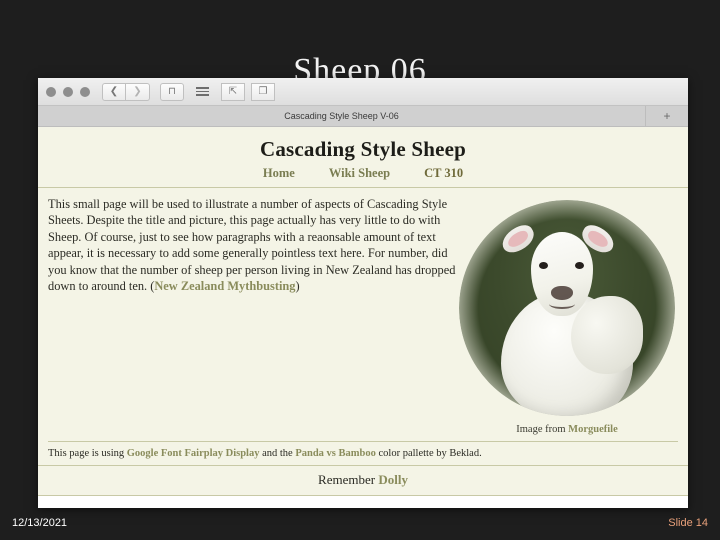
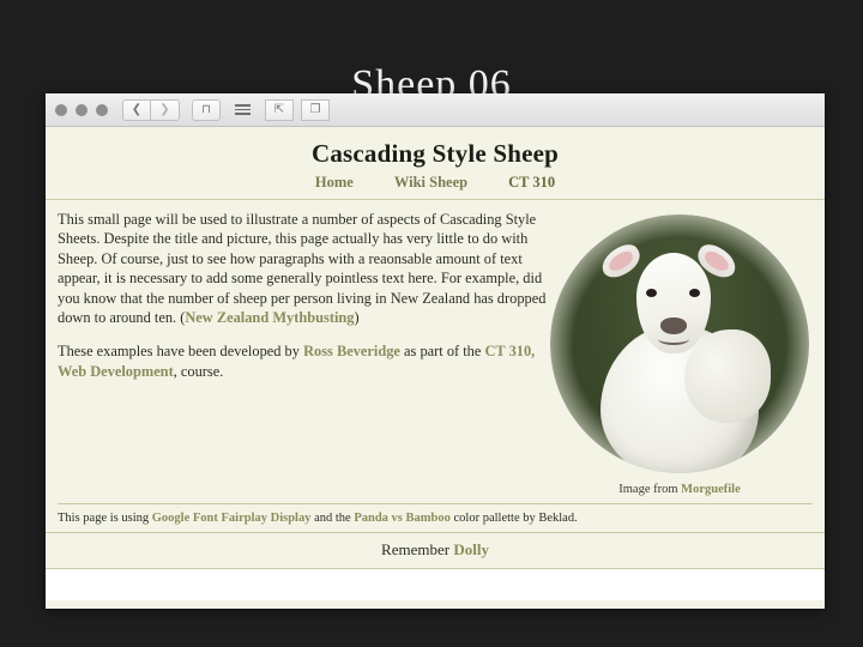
  Sheep 06
  ❮
  ❯
  ⊓
  ⇱
  ❐
- Cascading Style Sheep V-06
- +
  Cascading Style Sheep
  Home
  Wiki Sheep
  CT 310
- This small page will be used to illustrate a number of aspects of Cascading Style Sheets. Despite the title and picture, this page actually has very little to do with Sheep. Of course, just to see how paragraphs with a reaonsable amount of text appear, it is necessary to add some generally pointless text here. For number, did you know that the number of sheep per person living in New Zealand has dropped down to around ten. (New Zealand Mythbusting)
+ This small page will be used to illustrate a number of aspects of Cascading Style Sheets. Despite the title and picture, this page actually has very little to do with Sheep. Of course, just to see how paragraphs with a reaonsable amount of text appear, it is necessary to add some generally pointless text here. For example, did you know that the number of sheep per person living in New Zealand has dropped down to around ten. (New Zealand Mythbusting)
+ These examples have been developed by Ross Beveridge as part of the CT 310, Web Development, course.
  Image from Morguefile
  This page is using Google Font Fairplay Display and the Panda vs Bamboo color pallette by Beklad.
  Remember Dolly
- 12/13/2021
- Slide 14
